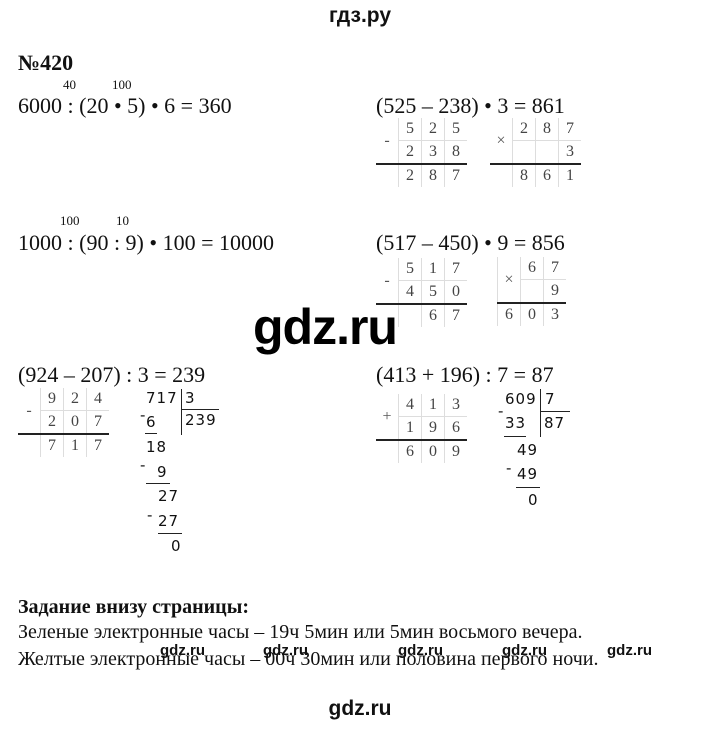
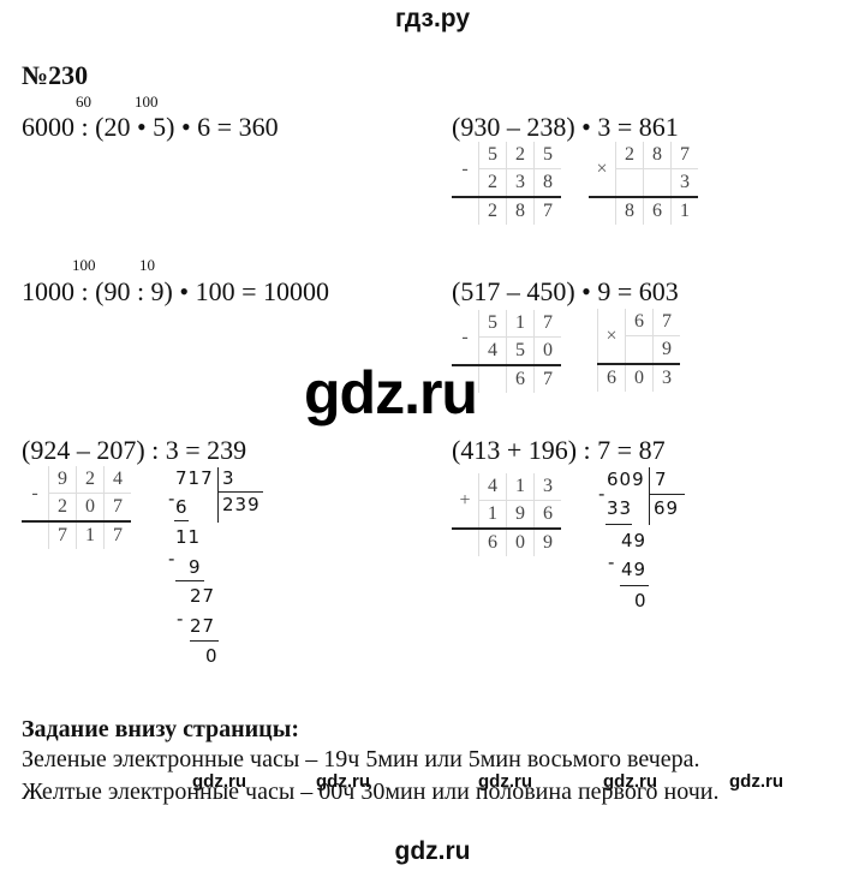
  гдз.ру
- №420
+ №230
- 40
+ 60
  100
  6000 : (20 • 5) • 6 = 360
- (525 – 238) • 3 = 861
+ (930 – 238) • 3 = 861
  -	5	2	5
  2	3	8
  	2	8	7
  ×	2	8	7
  		3
  	8	6	1
  100
  10
  1000 : (90 : 9) • 100 = 10000
- (517 – 450) • 9 = 856
+ (517 – 450) • 9 = 603
  -	5	1	7
  4	5	0
  		6	7
  ×	6	7
  	9
  6	0	3
  gdz.ru
  (924 – 207) : 3 = 239
  -	9	2	4
  2	0	7
  	7	1	7
  717
  3
  239
  -
  6
- 18
+ 11
  -
  9
  27
  -
  27
  0
  (413 + 196) : 7 = 87
  +	4	1	3
  1	9	6
  	6	0	9
  609
  7
- 87
+ 69
  -
  33
  49
  -
  49
  0
  Задание внизу страницы:
  Зеленые электронные часы – 19ч 5мин или 5мин восьмого вечера.
  Желтые электронные часы – 00ч 30мин или половина первого ночи.
  gdz.ru
  gdz.ru
  gdz.ru
  gdz.ru
  gdz.ru
  gdz.ru
